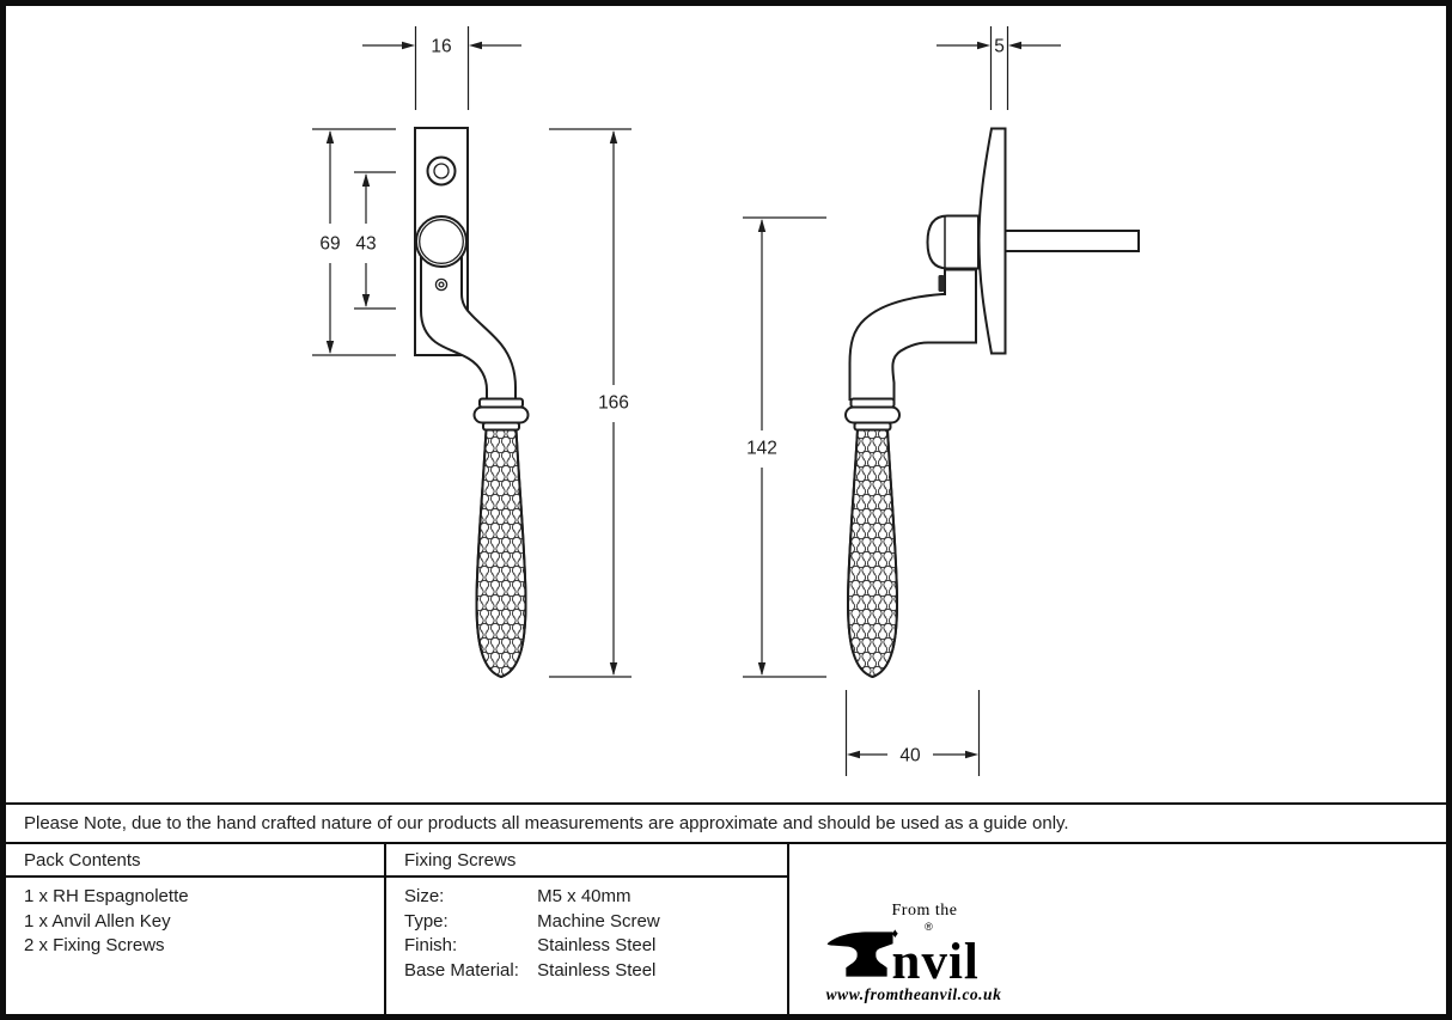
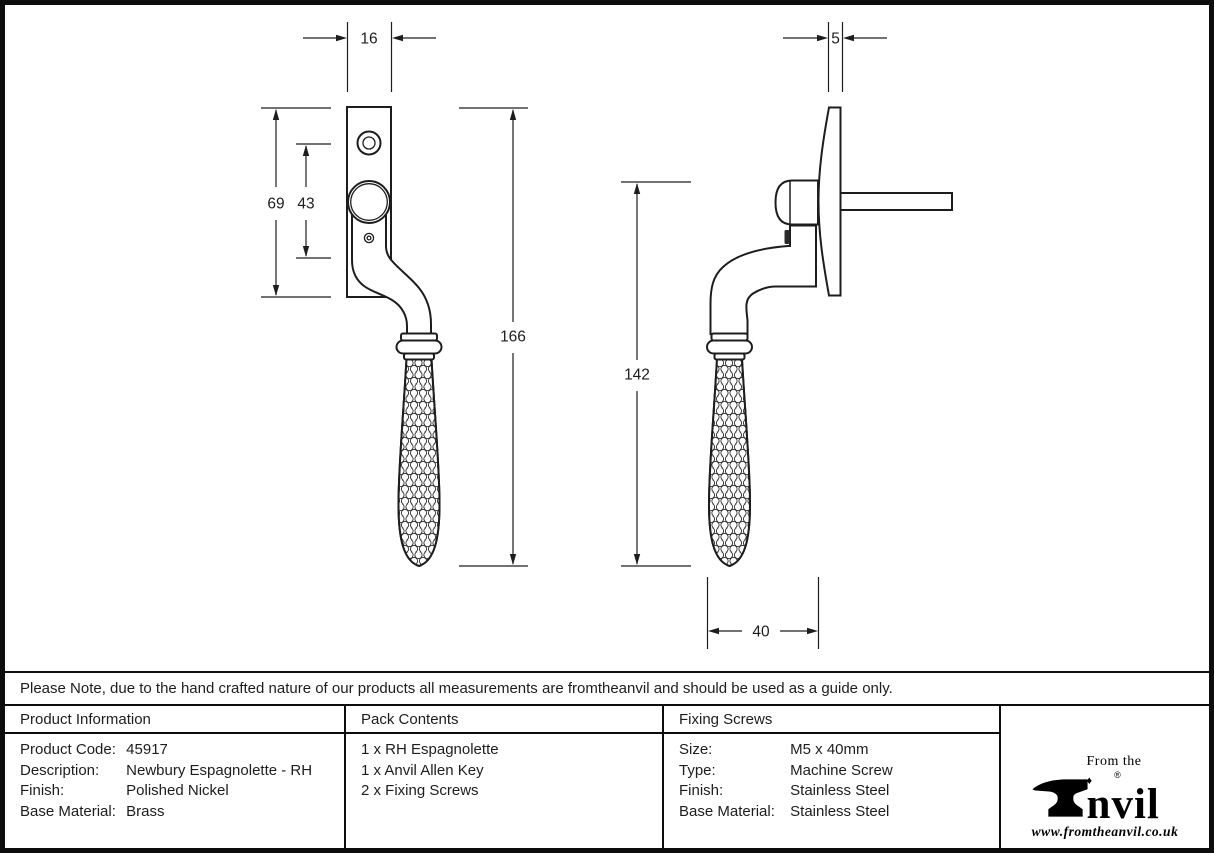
  16
  69
  43
  166
  5
  142
  40
- Please Note, due to the hand crafted nature of our products all measurements are approximate and should be used as a guide only.
+ Please Note, due to the hand crafted nature of our products all measurements are fromtheanvil and should be used as a guide only.
+ Product Information
+ Product Code: 45917
+ Description: Newbury Espagnolette - RH
+ Finish: Polished Nickel
+ Base Material: Brass
  Pack Contents
  1 x RH Espagnolette
  1 x Anvil Allen Key
  2 x Fixing Screws
  Fixing Screws
  Size: M5 x 40mm
  Type: Machine Screw
  Finish: Stainless Steel
  Base Material: Stainless Steel
  From the ♦®
  nvil
  www.fromtheanvil.co.uk
